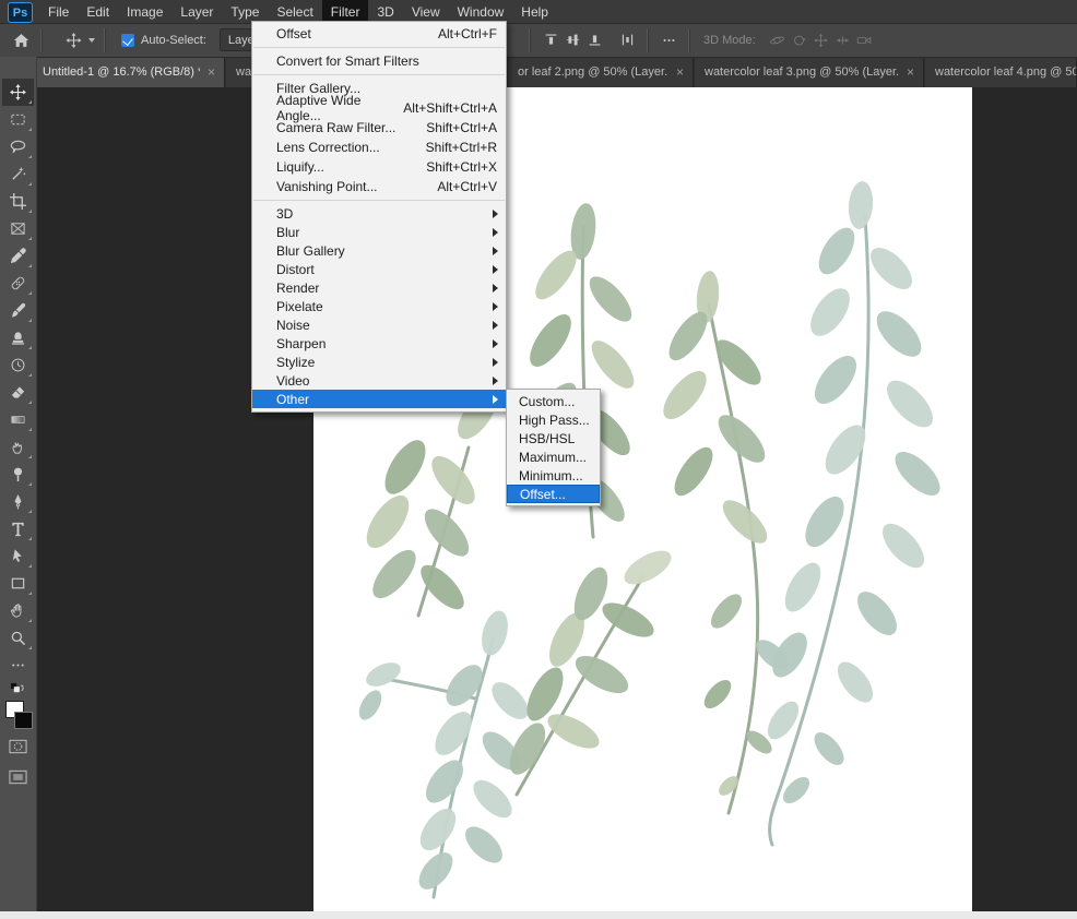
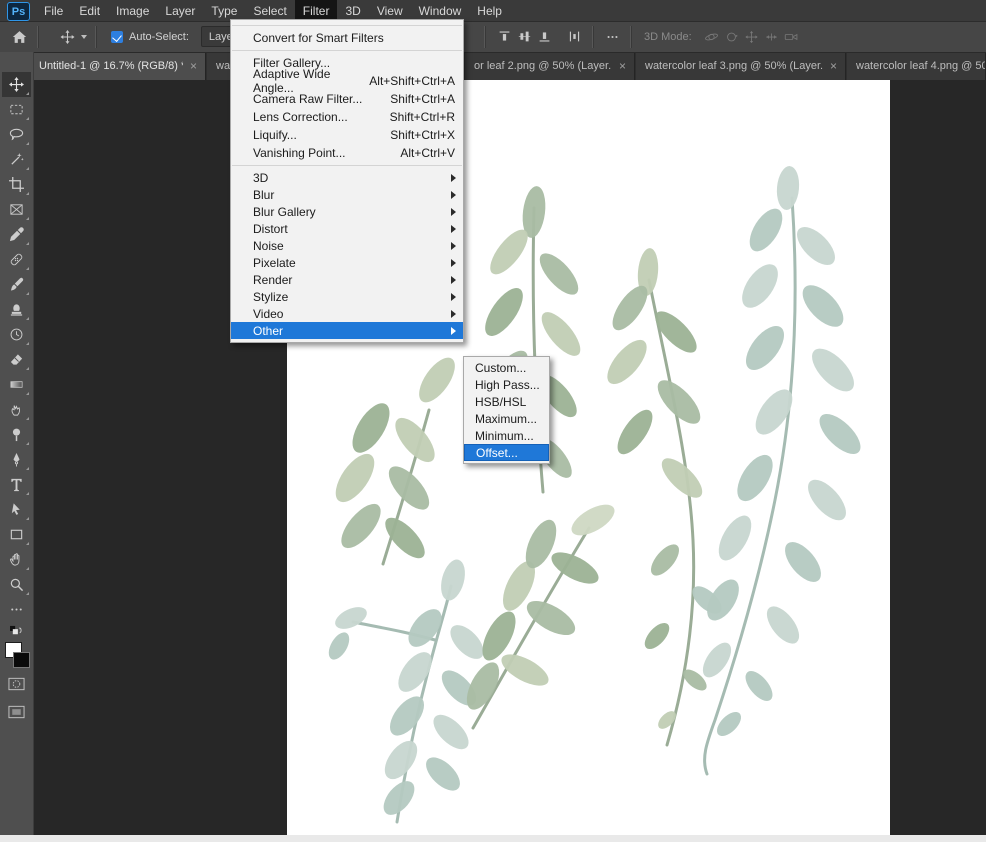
  Ps
  File
  Edit
  Image
  Layer
  Type
  Select
  Filter
  3D
  View
  Window
  Help
  Auto-Select:
  3D Mode:
  Untitled-1 @ 16.7% (RGB/8)
  ×
  wa
  or leaf 2.png @ 50% (Layer.
  ×
  watercolor leaf 3.png @ 50% (Layer.
  ×
  watercolor leaf 4.png @ 50
- Offset
- Alt+Ctrl+F
  Convert for Smart Filters
  Filter Gallery...
  Adaptive Wide Angle...
  Alt+Shift+Ctrl+A
  Camera Raw Filter...
  Shift+Ctrl+A
  Lens Correction...
  Shift+Ctrl+R
  Liquify...
  Shift+Ctrl+X
  Vanishing Point...
  Alt+Ctrl+V
  3D
  Blur
  Blur Gallery
  Distort
- Render
+ Noise
  Pixelate
- Noise
+ Render
- Sharpen
  Stylize
  Video
  Other
  Custom...
  High Pass...
  HSB/HSL
  Maximum...
  Minimum...
  Offset...
